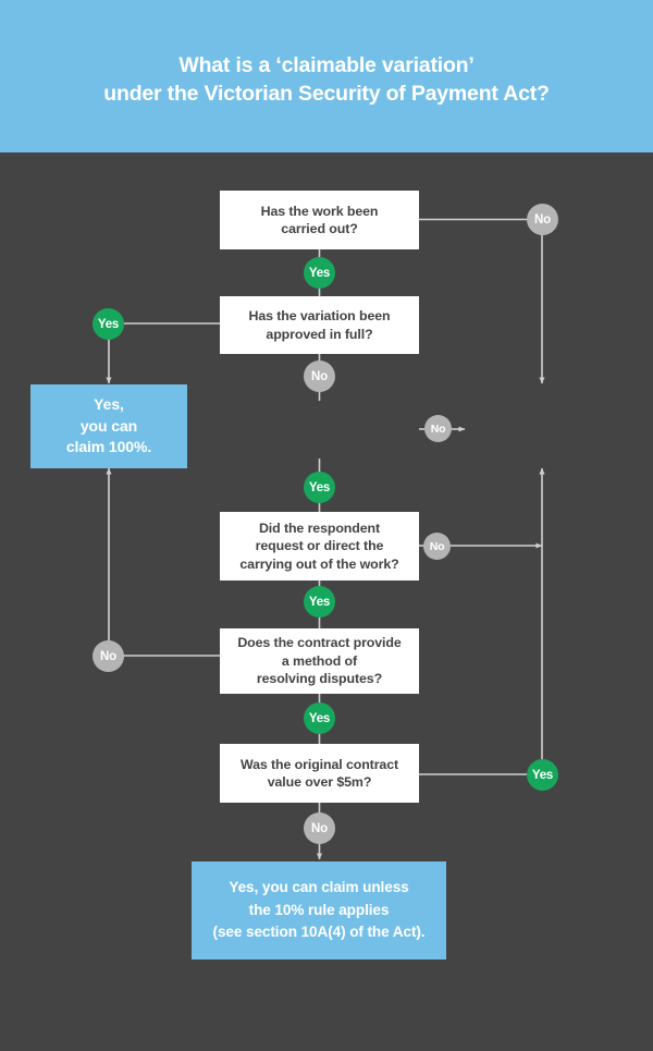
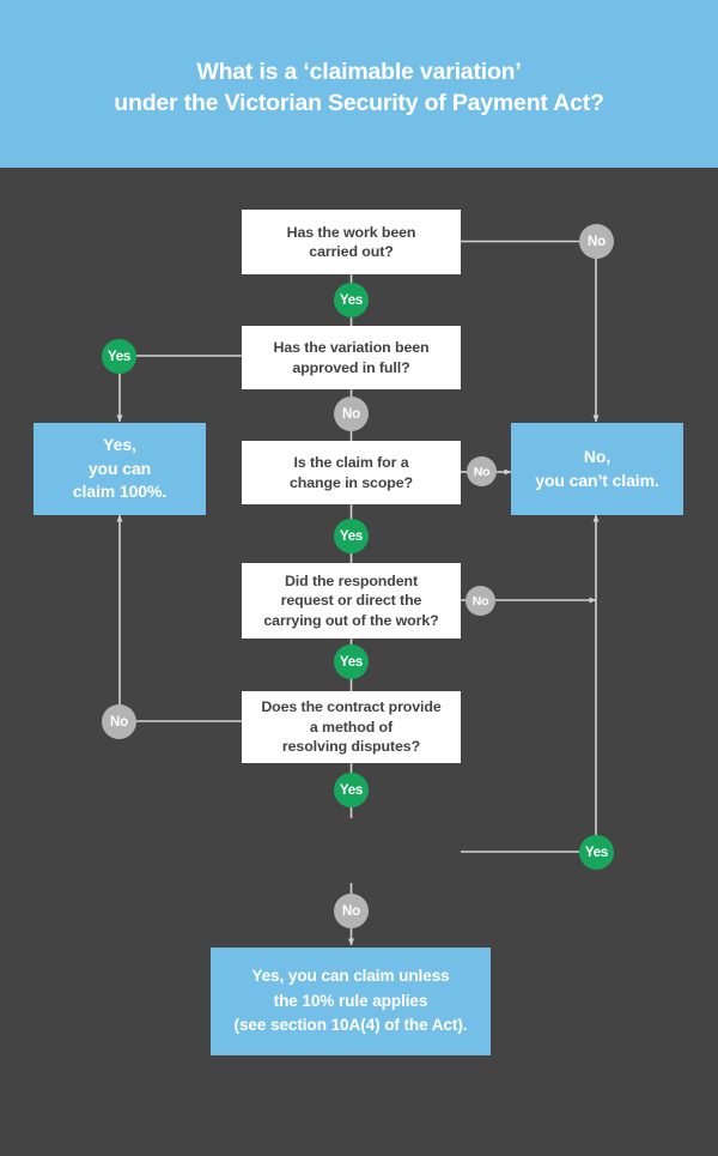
  What is a ‘claimable variation’
  under the Victorian Security of Payment Act?
  Has the work been
  carried out?
  Has the variation been
  approved in full?
+ Is the claim for a
+ change in scope?
  Did the respondent
  request or direct the
  carrying out of the work?
  Does the contract provide
  a method of
  resolving disputes?
- Was the original contract
- value over $5m?
  Yes,
  you can
  claim 100%.
+ No,
+ you can’t claim.
  Yes, you can claim unless
  the 10% rule applies
  (see section 10A(4) of the Act).
  No
  Yes
  Yes
  No
  No
  Yes
  No
  Yes
  No
  Yes
  Yes
  No
